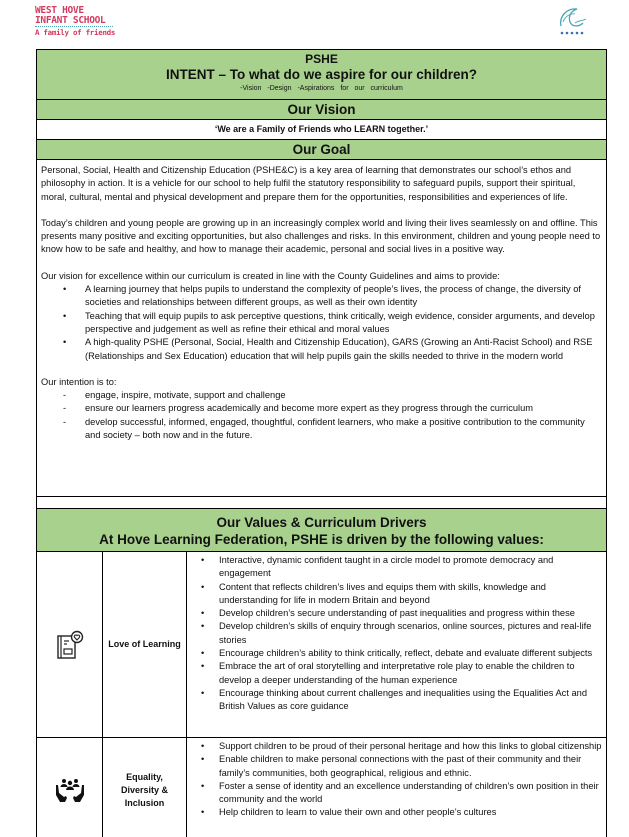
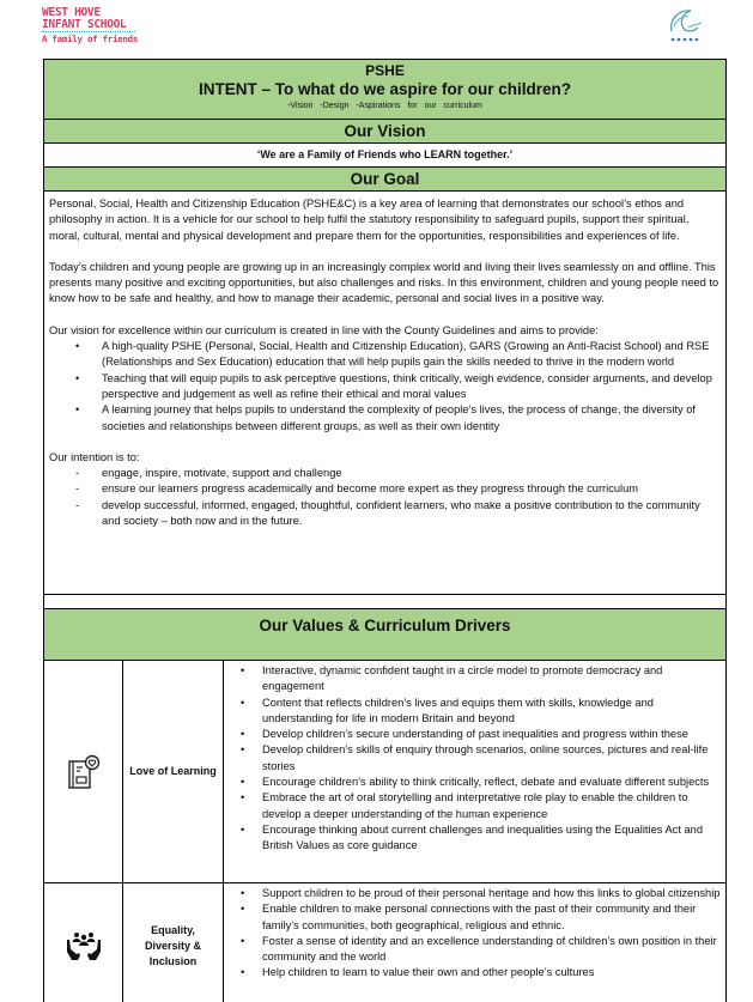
  WEST HOVE
  INFANT SCHOOL
  A family of friends
  PSHE
  INTENT – To what do we aspire for our children?
  Our Vision
  ‘We are a Family of Friends who LEARN together.’
  Our Goal
  Personal, Social, Health and Citizenship Education (PSHE&C) is a key area of learning that demonstrates our school’s ethos and philosophy in action. It is a vehicle for our school to help fulfil the statutory responsibility to safeguard pupils, support their spiritual, moral, cultural, mental and physical development and prepare them for the opportunities, responsibilities and experiences of life.
  Today’s children and young people are growing up in an increasingly complex world and living their lives seamlessly on and offline. This presents many positive and exciting opportunities, but also challenges and risks. In this environment, children and young people need to know how to be safe and healthy, and how to manage their academic, personal and social lives in a positive way.
  Our vision for excellence within our curriculum is created in line with the County Guidelines and aims to provide:
  •
- A learning journey that helps pupils to understand the complexity of people’s lives, the process of change, the diversity of societies and relationships between different groups, as well as their own identity
+ A high-quality PSHE (Personal, Social, Health and Citizenship Education), GARS (Growing an Anti-Racist School) and RSE (Relationships and Sex Education) education that will help pupils gain the skills needed to thrive in the modern world
  •
  Teaching that will equip pupils to ask perceptive questions, think critically, weigh evidence, consider arguments, and develop perspective and judgement as well as refine their ethical and moral values
  •
- A high-quality PSHE (Personal, Social, Health and Citizenship Education), GARS (Growing an Anti-Racist School) and RSE (Relationships and Sex Education) education that will help pupils gain the skills needed to thrive in the modern world
+ A learning journey that helps pupils to understand the complexity of people’s lives, the process of change, the diversity of societies and relationships between different groups, as well as their own identity
  Our intention is to:
  -
  engage, inspire, motivate, support and challenge
  -
  ensure our learners progress academically and become more expert as they progress through the curriculum
  -
  develop successful, informed, engaged, thoughtful, confident learners, who make a positive contribution to the community and society – both now and in the future.
  Our Values & Curriculum Drivers
- At Hove Learning Federation, PSHE is driven by the following values:
  Love of Learning
  •
  Interactive, dynamic confident taught in a circle model to promote democracy and engagement
  •
  Content that reflects children’s lives and equips them with skills, knowledge and understanding for life in modern Britain and beyond
  •
  Develop children’s secure understanding of past inequalities and progress within these
  •
  Develop children’s skills of enquiry through scenarios, online sources, pictures and real-life stories
  •
  Encourage children’s ability to think critically, reflect, debate and evaluate different subjects
  •
  Embrace the art of oral storytelling and interpretative role play to enable the children to develop a deeper understanding of the human experience
  •
  Encourage thinking about current challenges and inequalities using the Equalities Act and British Values as core guidance
  Equality, Diversity & Inclusion
  •
  Support children to be proud of their personal heritage and how this links to global citizenship
  •
  Enable children to make personal connections with the past of their community and their family’s communities, both geographical, religious and ethnic.
  •
  Foster a sense of identity and an excellence understanding of children’s own position in their community and the world
  •
  Help children to learn to value their own and other people’s cultures
